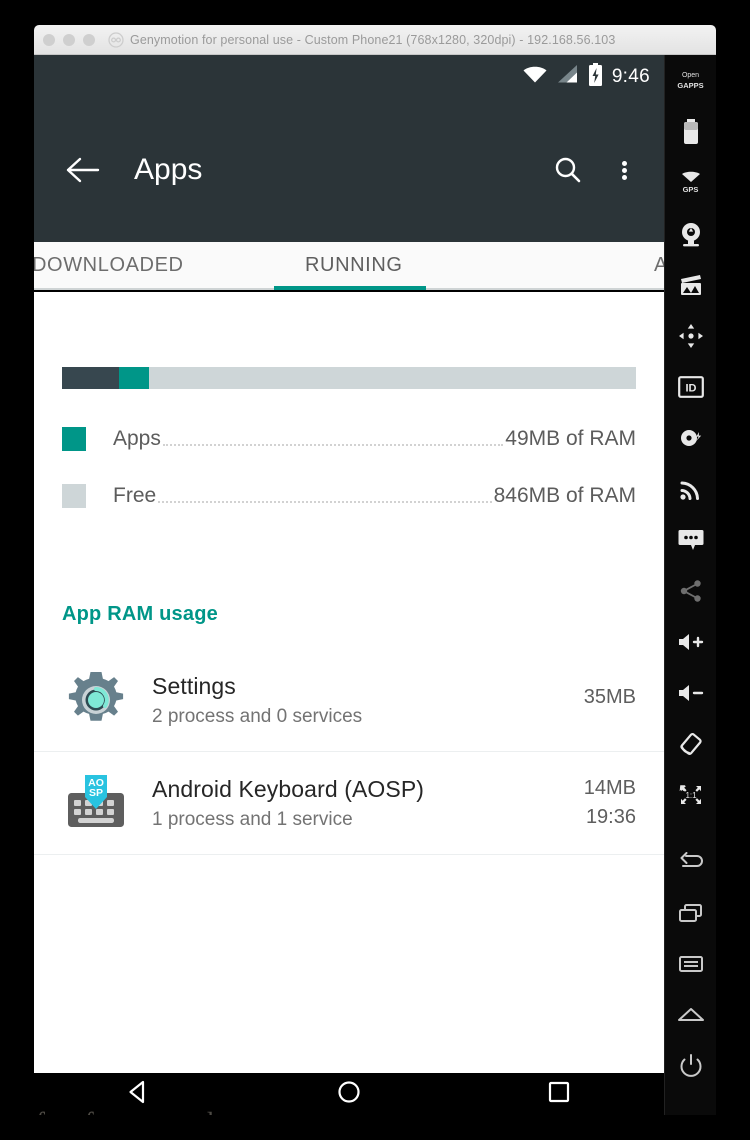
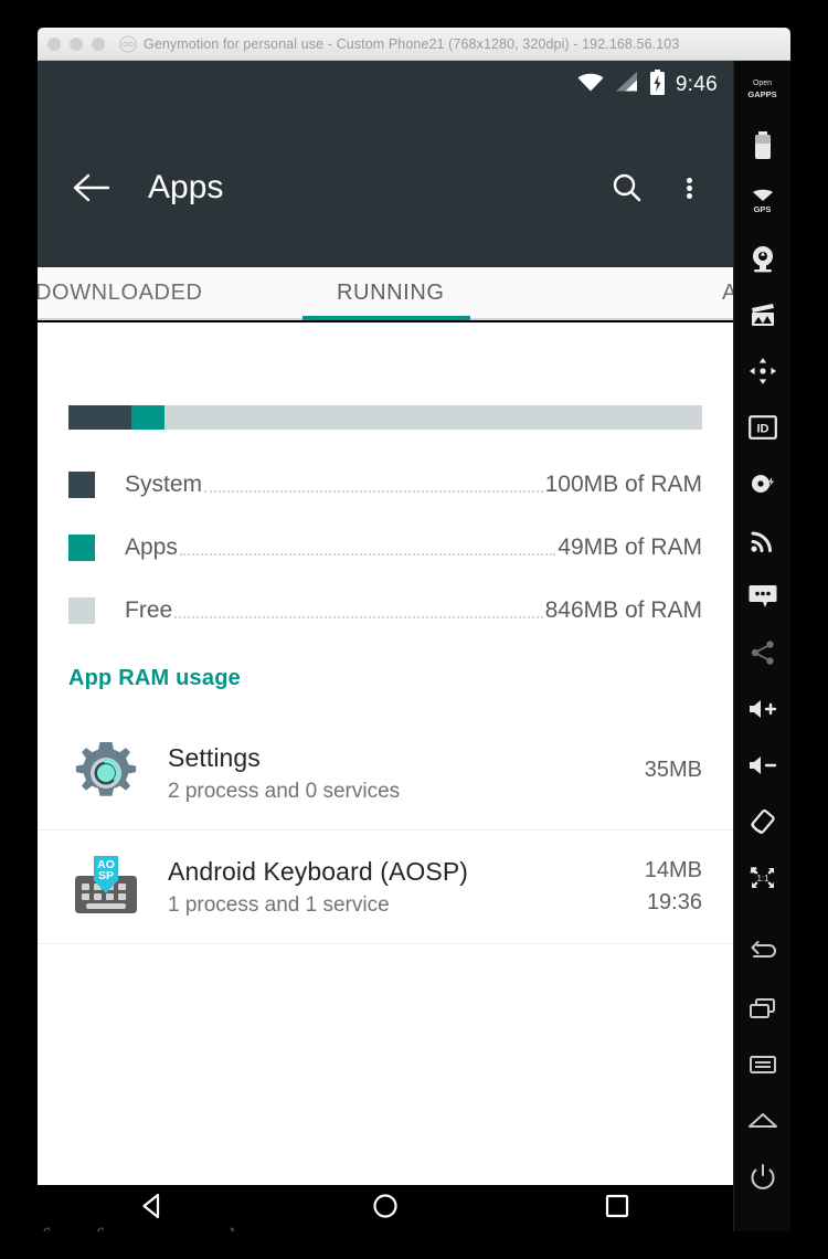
  Genymotion for personal use - Custom Phone21 (768x1280, 320dpi) - 192.168.56.103
  9:46
  Apps
  DOWNLOADED
  RUNNING
+ System
+ 100MB of RAM
  Apps
  49MB of RAM
  Free
  846MB of RAM
  App RAM usage
  Settings
  2 process and 0 services
  35MB
  AO
  SP
  Android Keyboard (AOSP)
  1 process and 1 service
  14MB
  19:36
  GAPPS
  GPS
  ID
  1:1
